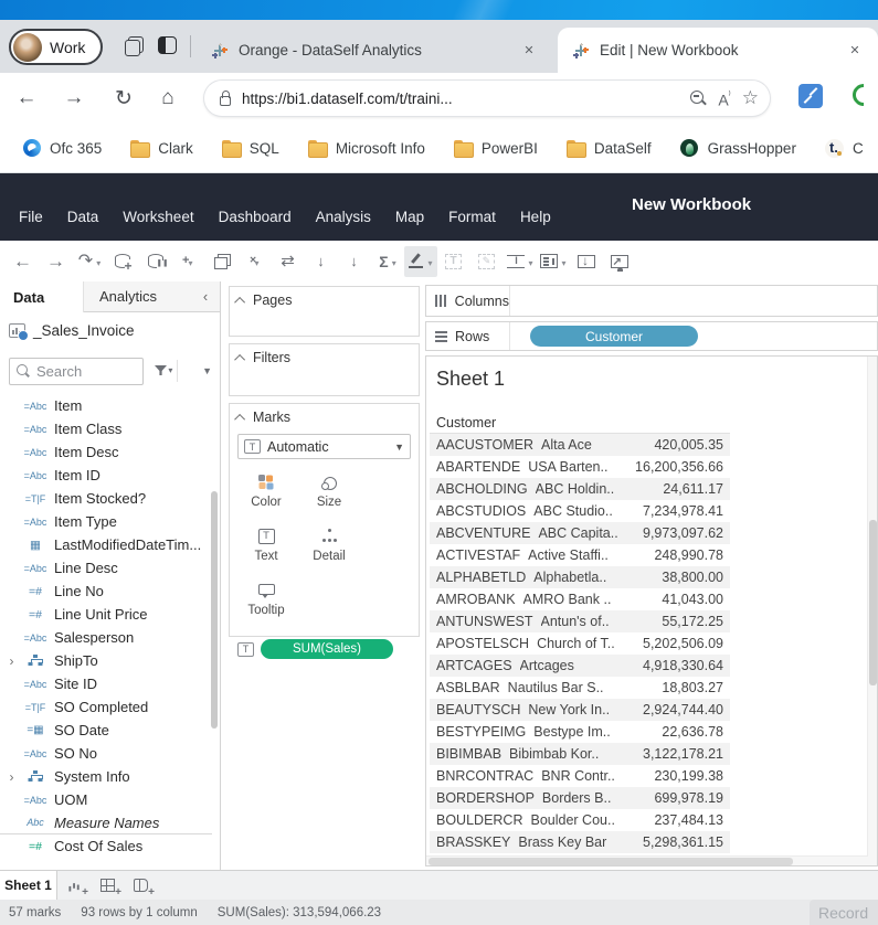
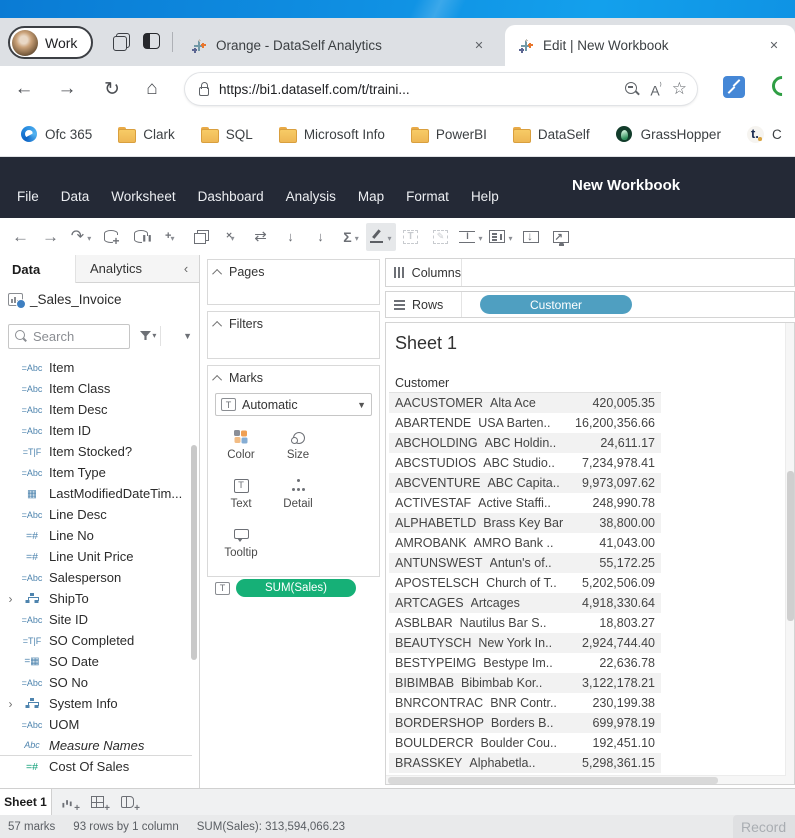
  Work
  Orange - DataSelf Analytics
  Edit | New Workbook
  ←
  →
  ↻
  ⌂
  https://bi1.dataself.com/t/traini...
  A⁾
  ☆
  Ofc 365
  Clark
  SQL
  Microsoft Info
  PowerBI
  DataSelf
  GrassHopper
  C
  File
  Data
  Worksheet
  Dashboard
  Analysis
  Map
  Format
  Help
  New Workbook
  Data
  Analytics
  ‹
  _Sales_Invoice
  Search
  ▼
  Item
  Item Class
  Item Desc
  Item ID
  Item Stocked?
  Item Type
  LastModifiedDateTim...
  Line Desc
  Line No
  Line Unit Price
  Salesperson
  ShipTo
  Site ID
  SO Completed
  SO Date
  SO No
  System Info
  UOM
  Measure Names
  Cost Of Sales
  Pages
  Filters
  Marks
  Automatic
  ▼
  Color
  Size
  Text
  Detail
  Tooltip
  SUM(Sales)
  Columns
  Rows
  Customer
  Sheet 1
  Customer
  AACUSTOMER
  Alta Ace
  420,005.35
  ABARTENDE
  USA Barten..
  16,200,356.66
  ABCHOLDING
  ABC Holdin..
  24,611.17
  ABCSTUDIOS
  ABC Studio..
  7,234,978.41
  ABCVENTURE
  ABC Capita..
  9,973,097.62
  ACTIVESTAF
  Active Staffi..
  248,990.78
  ALPHABETLD
- Alphabetla..
+ Brass Key Bar
  38,800.00
  AMROBANK
  AMRO Bank ..
  41,043.00
  ANTUNSWEST
  Antun's of..
  55,172.25
  APOSTELSCH
  Church of T..
  5,202,506.09
  ARTCAGES
  Artcages
  4,918,330.64
  ASBLBAR
  Nautilus Bar S..
  18,803.27
  BEAUTYSCH
  New York In..
  2,924,744.40
  BESTYPEIMG
  Bestype Im..
  22,636.78
  BIBIMBAB
  Bibimbab Kor..
  3,122,178.21
  BNRCONTRAC
  BNR Contr..
  230,199.38
  BORDERSHOP
  Borders B..
  699,978.19
  BOULDERCR
  Boulder Cou..
- 237,484.13
+ 192,451.10
  BRASSKEY
- Brass Key Bar
+ Alphabetla..
  5,298,361.15
  Sheet 1
  57 marks
  93 rows by 1 column
  SUM(Sales): 313,594,066.23
  Record
